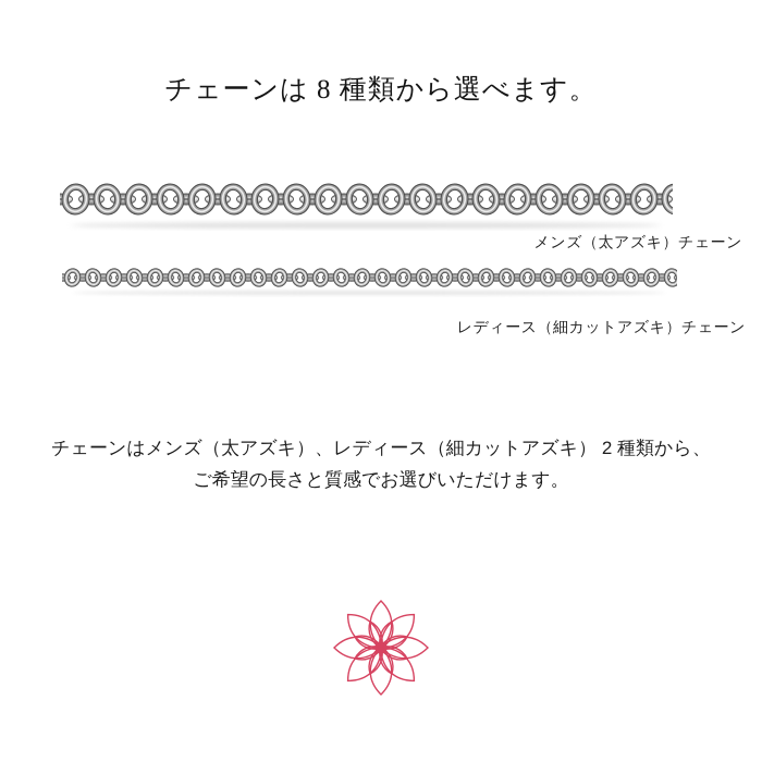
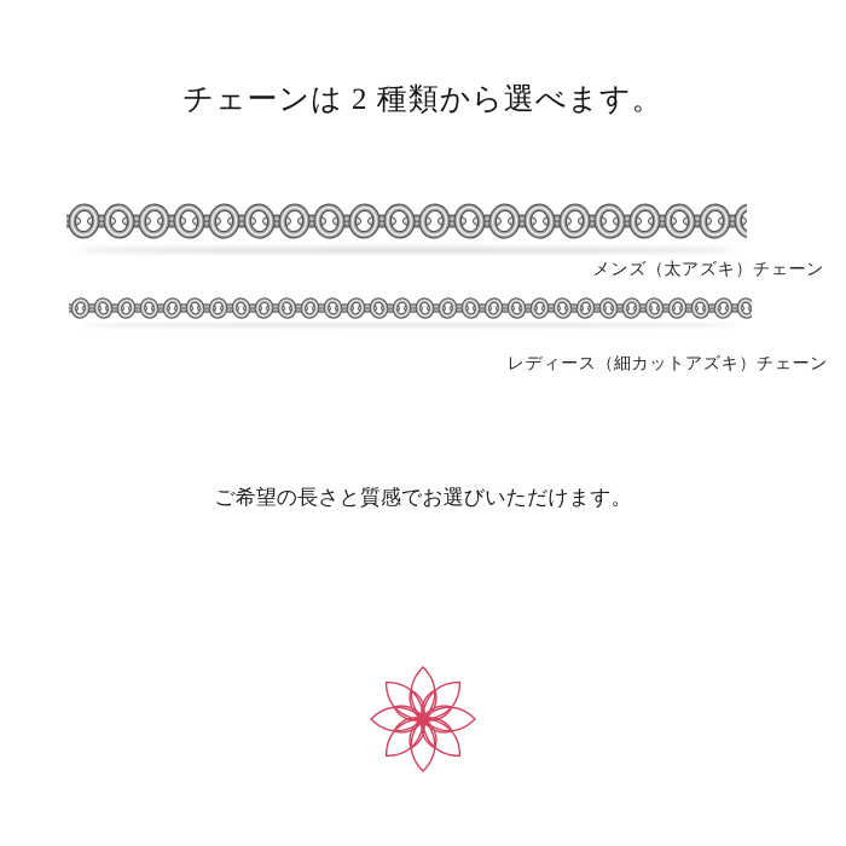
- チェーンは 8 種類から選べます。
+ チェーンは 2 種類から選べます。
  メンズ（太アズキ）チェーン
  レディース（細カットアズキ）チェーン
- チェーンはメンズ（太アズキ）、レディース（細カットアズキ） 2 種類から、
  ご希望の長さと質感でお選びいただけます。
